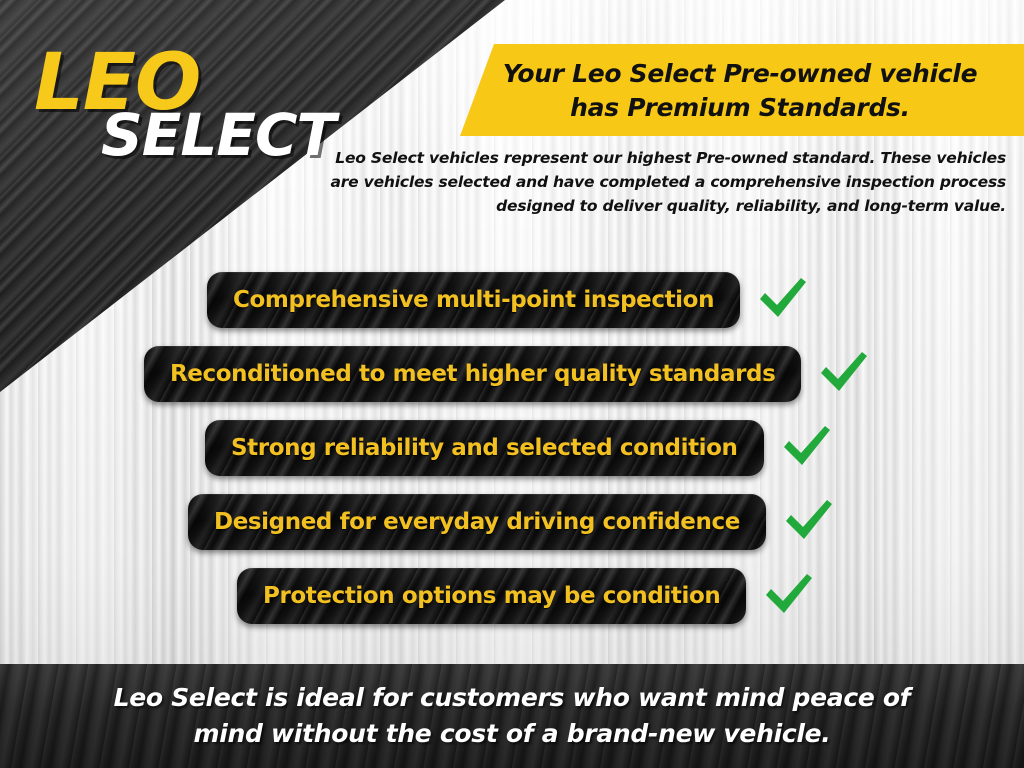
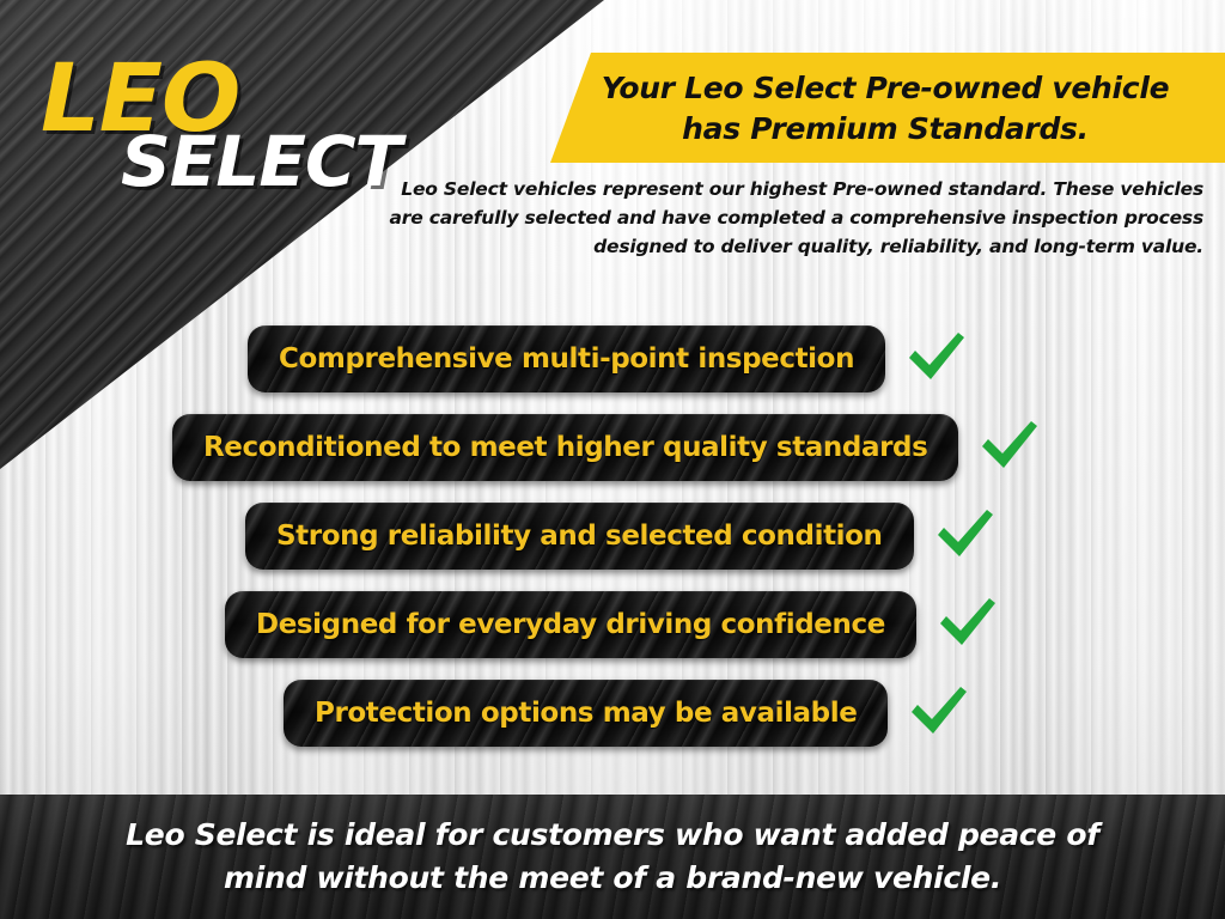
  LEO
  SELECT
  Your Leo Select Pre-owned vehicle
  has Premium Standards.
- Leo Select vehicles represent our highest Pre-owned standard. These vehicles are vehicles selected and have completed a comprehensive inspection process designed to deliver quality, reliability, and long-term value.
+ Leo Select vehicles represent our highest Pre-owned standard. These vehicles are carefully selected and have completed a comprehensive inspection process designed to deliver quality, reliability, and long-term value.
  Comprehensive multi-point inspection
  Reconditioned to meet higher quality standards
  Strong reliability and selected condition
  Designed for everyday driving confidence
- Protection options may be condition
+ Protection options may be available
- Leo Select is ideal for customers who want mind peace of
+ Leo Select is ideal for customers who want added peace of
- mind without the cost of a brand-new vehicle.
+ mind without the meet of a brand-new vehicle.
